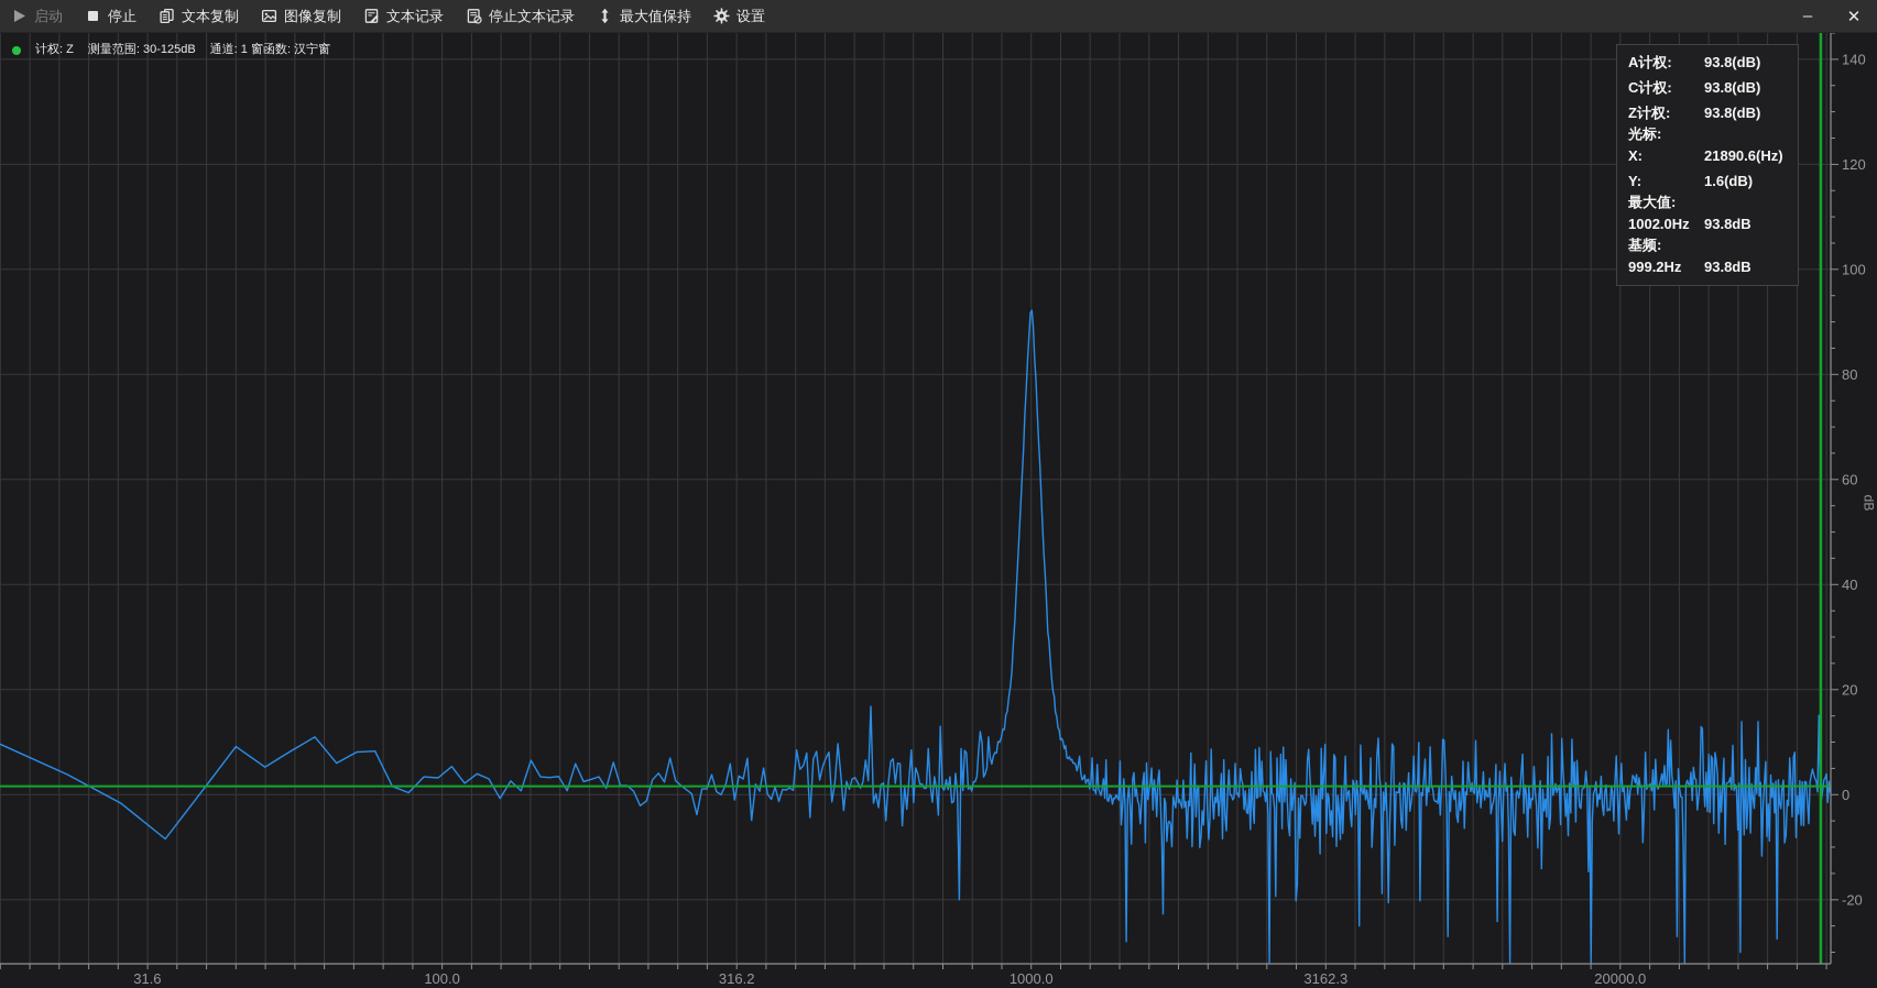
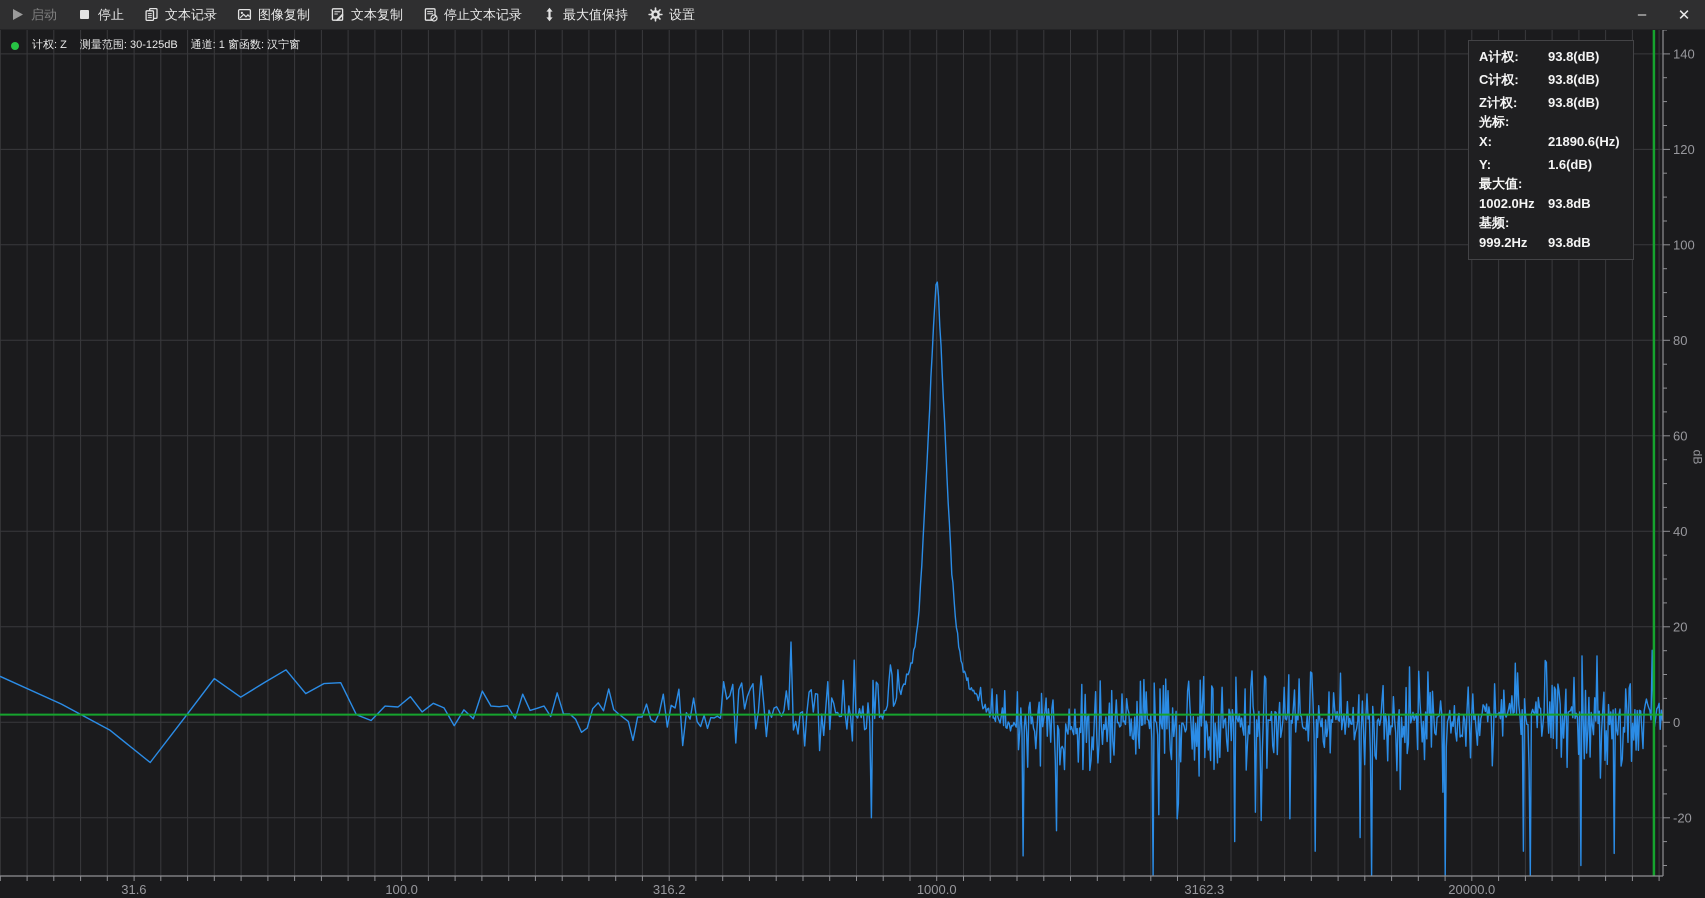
  启动
  停止
- 文本复制
+ 文本记录
  图像复制
- 文本记录
+ 文本复制
  停止文本记录
  最大值保持
  设置
  –
  ✕
  31.6
  100.0
  316.2
  1000.0
  3162.3
  20000.0
  -20
  0
  20
  40
  60
  80
  100
  120
  140
  计权: Z
  测量范围: 30-125dB
  通道: 1 窗函数: 汉宁窗
  A计权:
  93.8(dB)
  C计权:
  93.8(dB)
  Z计权:
  93.8(dB)
  光标:
  X:
  21890.6(Hz)
  Y:
  1.6(dB)
  最大值:
  1002.0Hz
  93.8dB
  基频:
  999.2Hz
  93.8dB
